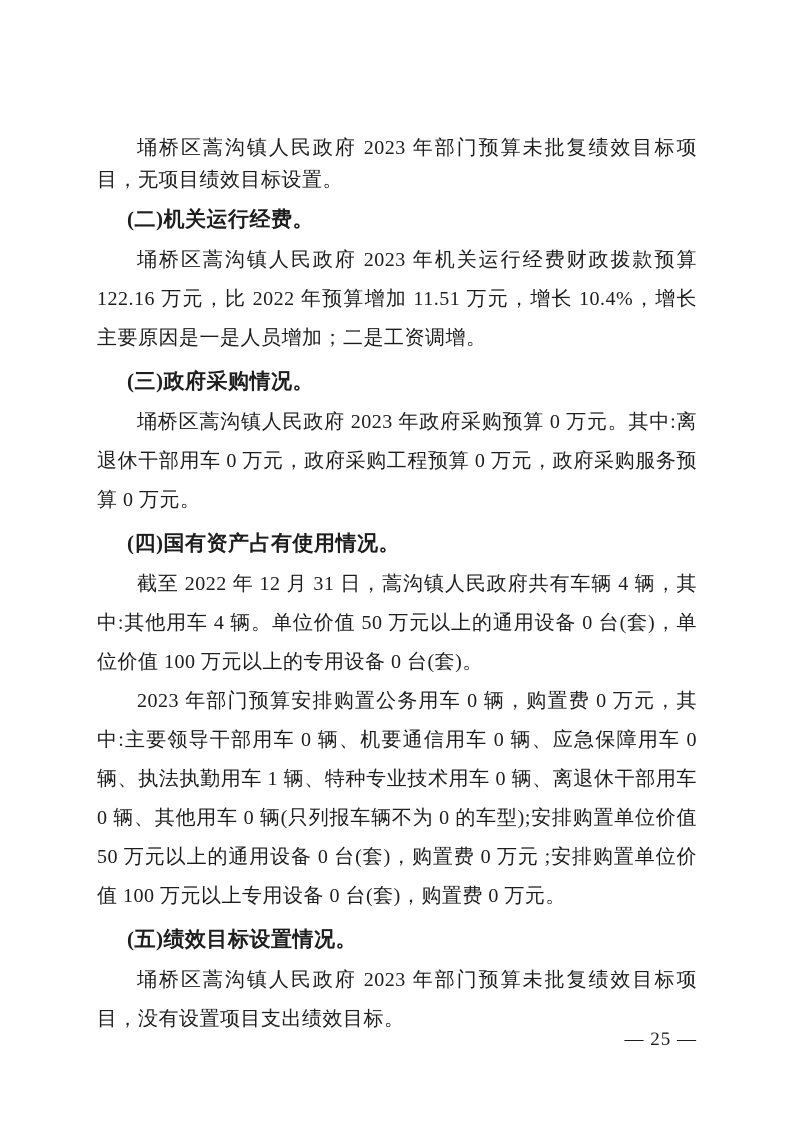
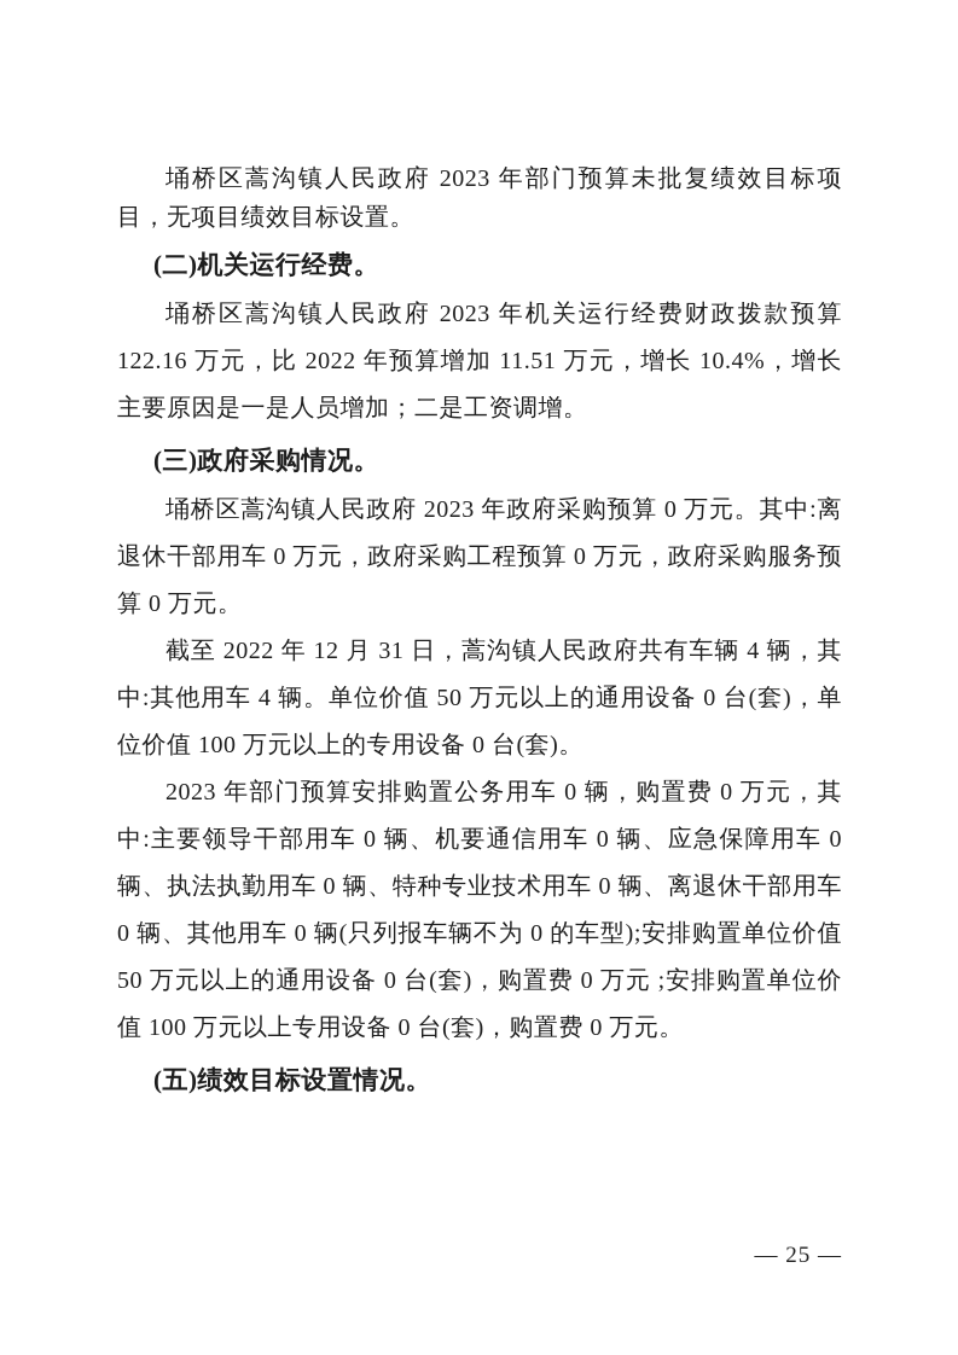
  埇桥区蒿沟镇人民政府 2023 年部门预算未批复绩效目标项目，无项目绩效目标设置。
  (二)机关运行经费。
  埇桥区蒿沟镇人民政府 2023 年机关运行经费财政拨款预算 122.16 万元，比 2022 年预算增加 11.51 万元，增长 10.4%，增长主要原因是一是人员增加；二是工资调增。
  (三)政府采购情况。
  埇桥区蒿沟镇人民政府 2023 年政府采购预算 0 万元。其中:离退休干部用车 0 万元，政府采购工程预算 0 万元，政府采购服务预算 0 万元。
- (四)国有资产占有使用情况。
  截至 2022 年 12 月 31 日，蒿沟镇人民政府共有车辆 4 辆，其中:其他用车 4 辆。单位价值 50 万元以上的通用设备 0 台(套)，单位价值 100 万元以上的专用设备 0 台(套)。
- 2023 年部门预算安排购置公务用车 0 辆，购置费 0 万元，其中:主要领导干部用车 0 辆、机要通信用车 0 辆、应急保障用车 0 辆、执法执勤用车 1 辆、特种专业技术用车 0 辆、离退休干部用车 0 辆、其他用车 0 辆(只列报车辆不为 0 的车型);安排购置单位价值 50 万元以上的通用设备 0 台(套)，购置费 0 万元 ;安排购置单位价值 100 万元以上专用设备 0 台(套)，购置费 0 万元。
+ 2023 年部门预算安排购置公务用车 0 辆，购置费 0 万元，其中:主要领导干部用车 0 辆、机要通信用车 0 辆、应急保障用车 0 辆、执法执勤用车 0 辆、特种专业技术用车 0 辆、离退休干部用车 0 辆、其他用车 0 辆(只列报车辆不为 0 的车型);安排购置单位价值 50 万元以上的通用设备 0 台(套)，购置费 0 万元 ;安排购置单位价值 100 万元以上专用设备 0 台(套)，购置费 0 万元。
  (五)绩效目标设置情况。
- 埇桥区蒿沟镇人民政府 2023 年部门预算未批复绩效目标项目，没有设置项目支出绩效目标。
  — 25 —
